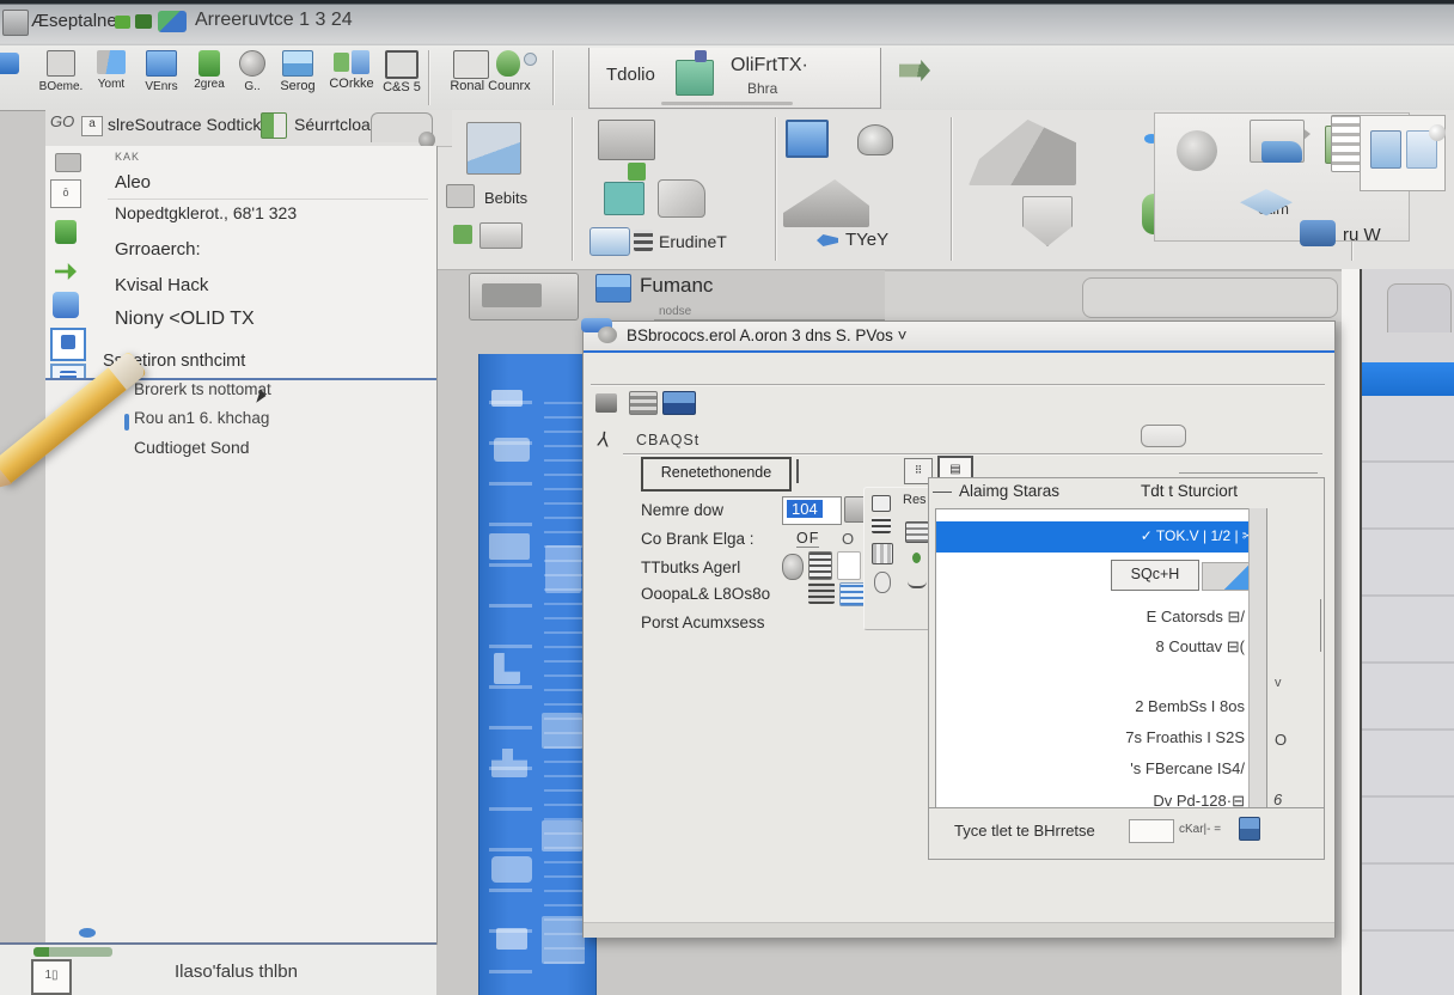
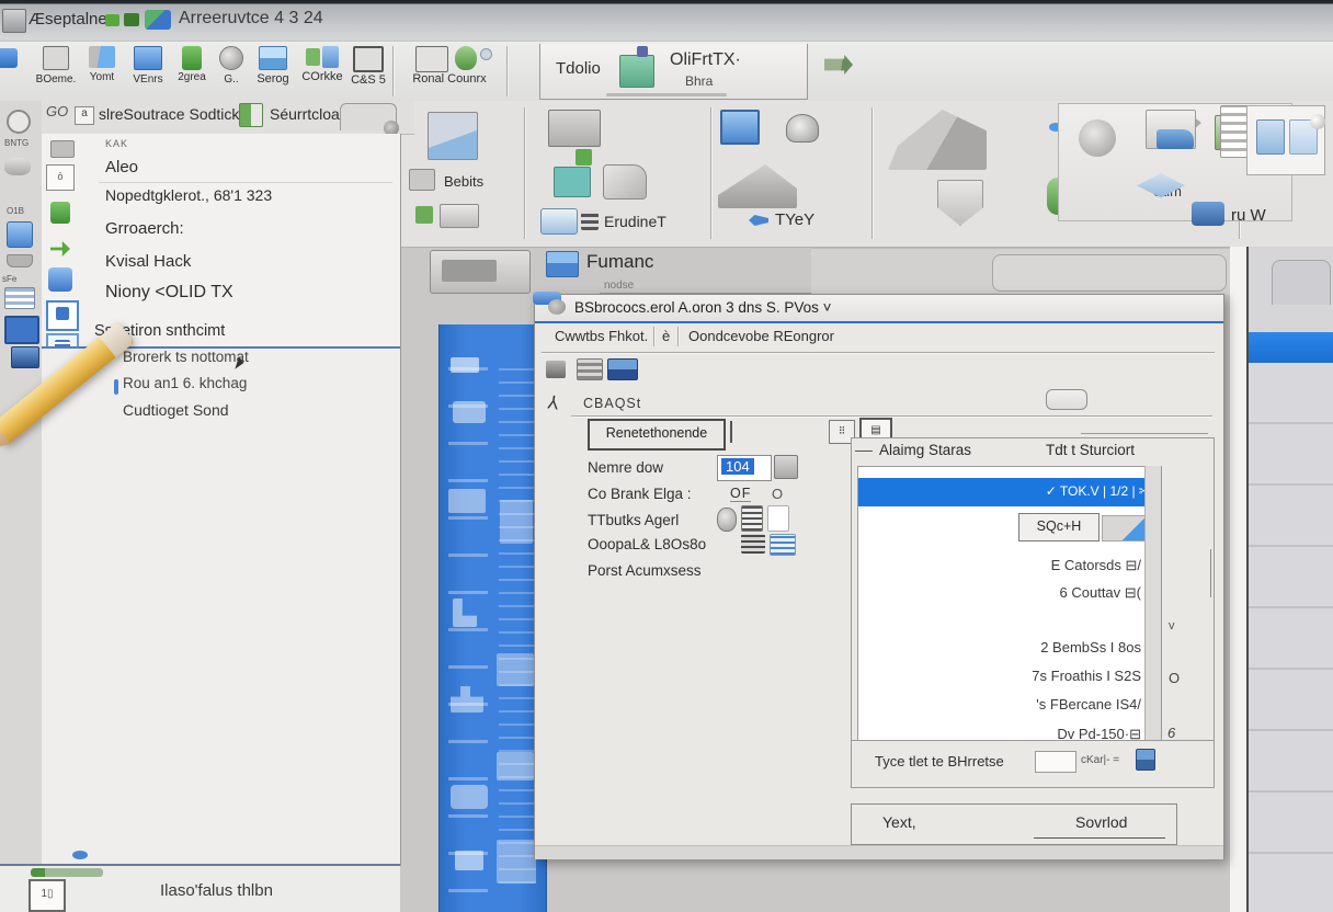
  Æseptalne
- Arreeruvtce 1 3 24
+ Arreeruvtce 4 3 24
  BOeme.
  Yomt
  VEnrs
  2grea
  G..
  Serog
  COrkke
  C&S 5
  Ronal Counrx
  Tdolio
  OliFrtTX·
  Bhra
  Bebits
  ErudineT
  TYeY
  ru W
  Fumanc
  nodse
+ BNTG
+ O1B
+ sFe
  GO
  a
  slreSoutrace Sodtick
  Séurrtcloa
  ō
  KAK
  Aleo
  Nopedtgklerot., 68'1 323
  Grroaerch:
  Kvisal Hack
  Niony <OLID TX
  Stiron snthcimt
  Brorerk ts nottomat
  Rou an1 6. khchag
  Cudtioget Sond
  1▯
  Ilaso'falus thlbn
  BSbrococs.erol A.oron 3 dns S. PVos ˅
+ Cwwtbs Fhkot.
+ è
+ Oondcevobe REongror
  CBAQSt
  Renetethonende
  ⠿
  ▤
  Nemre dow
  104
  Co Brank Elga :
  OF
  O
  TTbutks Agerl
  OoopaL& L8Os8o
  Porst Acumxsess
- Res
  Alaimg Staras
  Tdt t Sturciort
  ✓ TOK.V | 1/2 |
  SQc+H
  E Catorsds ⊟/
- 8 Couttav ⊟(
+ 6 Couttav ⊟(
  2 BembSs I 8os
  7s Froathis I S2S
  's FBercane IS4/
- Dv Pd-128·⊟
+ Dv Pd-150·⊟
  v
  O
  6
  Tyce tlet te BHrretse
  cKar|- =
+ Yext,
+ Sovrlod
